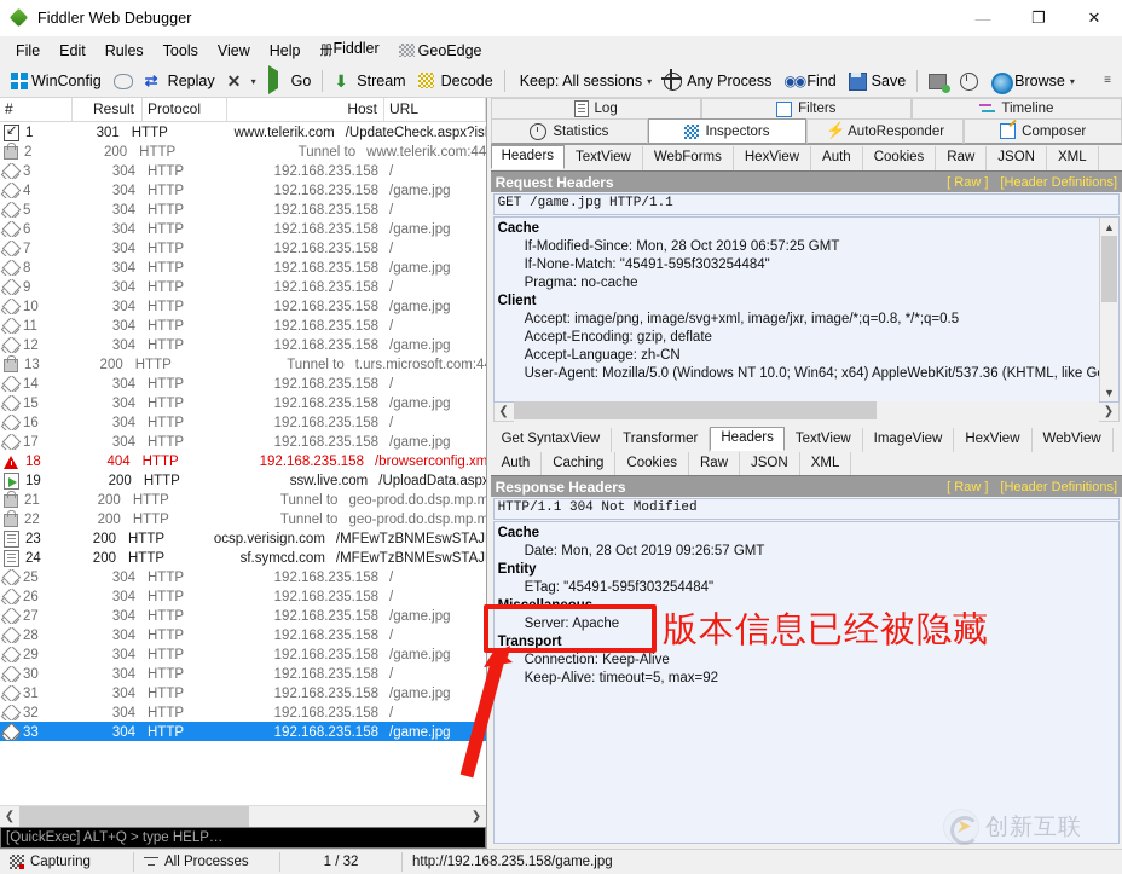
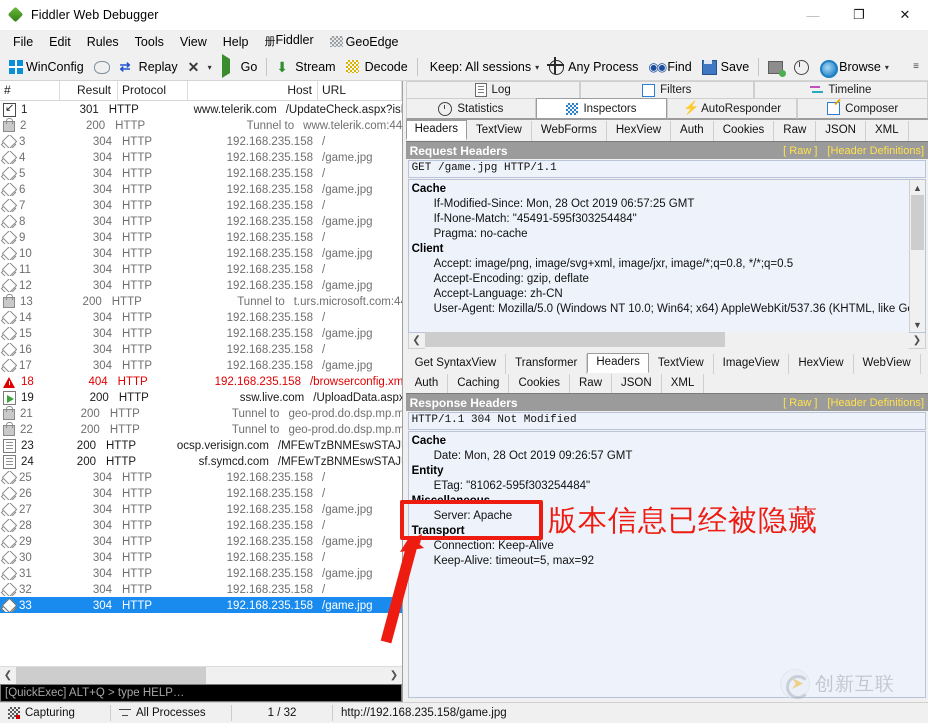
  Fiddler Web Debugger
  —
  ❐
  ✕
  File
  Edit
  Rules
  Tools
  View
  Help
  册Fiddler
  GeoEdge
  WinConfig
  ⇄
  Replay
  ✕
  ▾
  Go
  ⬇
  Stream
  Decode
  Keep: All sessions
  ▾
  Any Process
  ◉◉
  Find
  Save
  Browse
  ▾
  ≡
  #
  Result
  Protocol
  Host
  URL
  1
  301
  HTTP
  www.telerik.com
  /UpdateCheck.aspx?is
  2
  200
  HTTP
  Tunnel to
  www.telerik.com:44
  3
  304
  HTTP
  192.168.235.158
  /
  4
  304
  HTTP
  192.168.235.158
  /game.jpg
  5
  304
  HTTP
  192.168.235.158
  /
  6
  304
  HTTP
  192.168.235.158
  /game.jpg
  7
  304
  HTTP
  192.168.235.158
  /
  8
  304
  HTTP
  192.168.235.158
  /game.jpg
  9
  304
  HTTP
  192.168.235.158
  /
  10
  304
  HTTP
  192.168.235.158
  /game.jpg
  11
  304
  HTTP
  192.168.235.158
  /
  12
  304
  HTTP
  192.168.235.158
  /game.jpg
  13
  200
  HTTP
  Tunnel to
  t.urs.microsoft.com:4
  14
  304
  HTTP
  192.168.235.158
  /
  15
  304
  HTTP
  192.168.235.158
  /game.jpg
  16
  304
  HTTP
  192.168.235.158
  /
  17
  304
  HTTP
  192.168.235.158
  /game.jpg
  18
  404
  HTTP
  192.168.235.158
  /browserconfig.xm
  19
  200
  HTTP
  ssw.live.com
  /UploadData.aspx
  21
  200
  HTTP
  Tunnel to
  geo-prod.do.dsp.mp.m
  22
  200
  HTTP
  Tunnel to
  geo-prod.do.dsp.mp.m
  23
  200
  HTTP
  ocsp.verisign.com
  /MFEwTzBNMEswSTAJ
  24
  200
  HTTP
  sf.symcd.com
  /MFEwTzBNMEswSTAJ
  25
  304
  HTTP
  192.168.235.158
  /
  26
  304
  HTTP
  192.168.235.158
  /
  27
  304
  HTTP
  192.168.235.158
  /game.jpg
  28
  304
  HTTP
  192.168.235.158
  /
  29
  304
  HTTP
  192.168.235.158
  /game.jpg
  30
  304
  HTTP
  192.168.235.158
  /
  31
  304
  HTTP
  192.168.235.158
  /game.jpg
  32
  304
  HTTP
  192.168.235.158
  /
  33
  304
  HTTP
  192.168.235.158
  /game.jpg
  ❮
  ❯
  [QuickExec] ALT+Q > type HELP…
  Log
  Filters
  Timeline
  Statistics
  Inspectors
  ⚡
  AutoResponder
  Composer
  Headers
  TextView
  WebForms
  HexView
  Auth
  Cookies
  Raw
  JSON
  XML
  Request Headers
  [ Raw ]
  [Header Definitions]
  GET /game.jpg HTTP/1.1
  Cache
  If-Modified-Since: Mon, 28 Oct 2019 06:57:25 GMT
  If-None-Match: "45491-595f303254484"
  Pragma: no-cache
  Client
  Accept: image/png, image/svg+xml, image/jxr, image/*;q=0.8, */*;q=0.5
  Accept-Encoding: gzip, deflate
  Accept-Language: zh-CN
  User-Agent: Mozilla/5.0 (Windows NT 10.0; Win64; x64) AppleWebKit/537.36 (KHTML, like G
  ▲
  ▼
  ❮
  ❯
  Get SyntaxView
  Transformer
  Headers
  TextView
  ImageView
  HexView
  WebView
  Auth
  Caching
  Cookies
  Raw
  JSON
  XML
  Response Headers
  [ Raw ]
  [Header Definitions]
  HTTP/1.1 304 Not Modified
  Cache
  Date: Mon, 28 Oct 2019 09:26:57 GMT
  Entity
- ETag: "45491-595f303254484"
+ ETag: "81062-595f303254484"
  Miscellaneous
  Server: Apache
  Transport
  Connection: Keep-Alive
  Keep-Alive: timeout=5, max=92
  Capturing
  All Processes
  1 / 32
  http://192.168.235.158/game.jpg
  版本信息已经被隐藏
  创新互联
